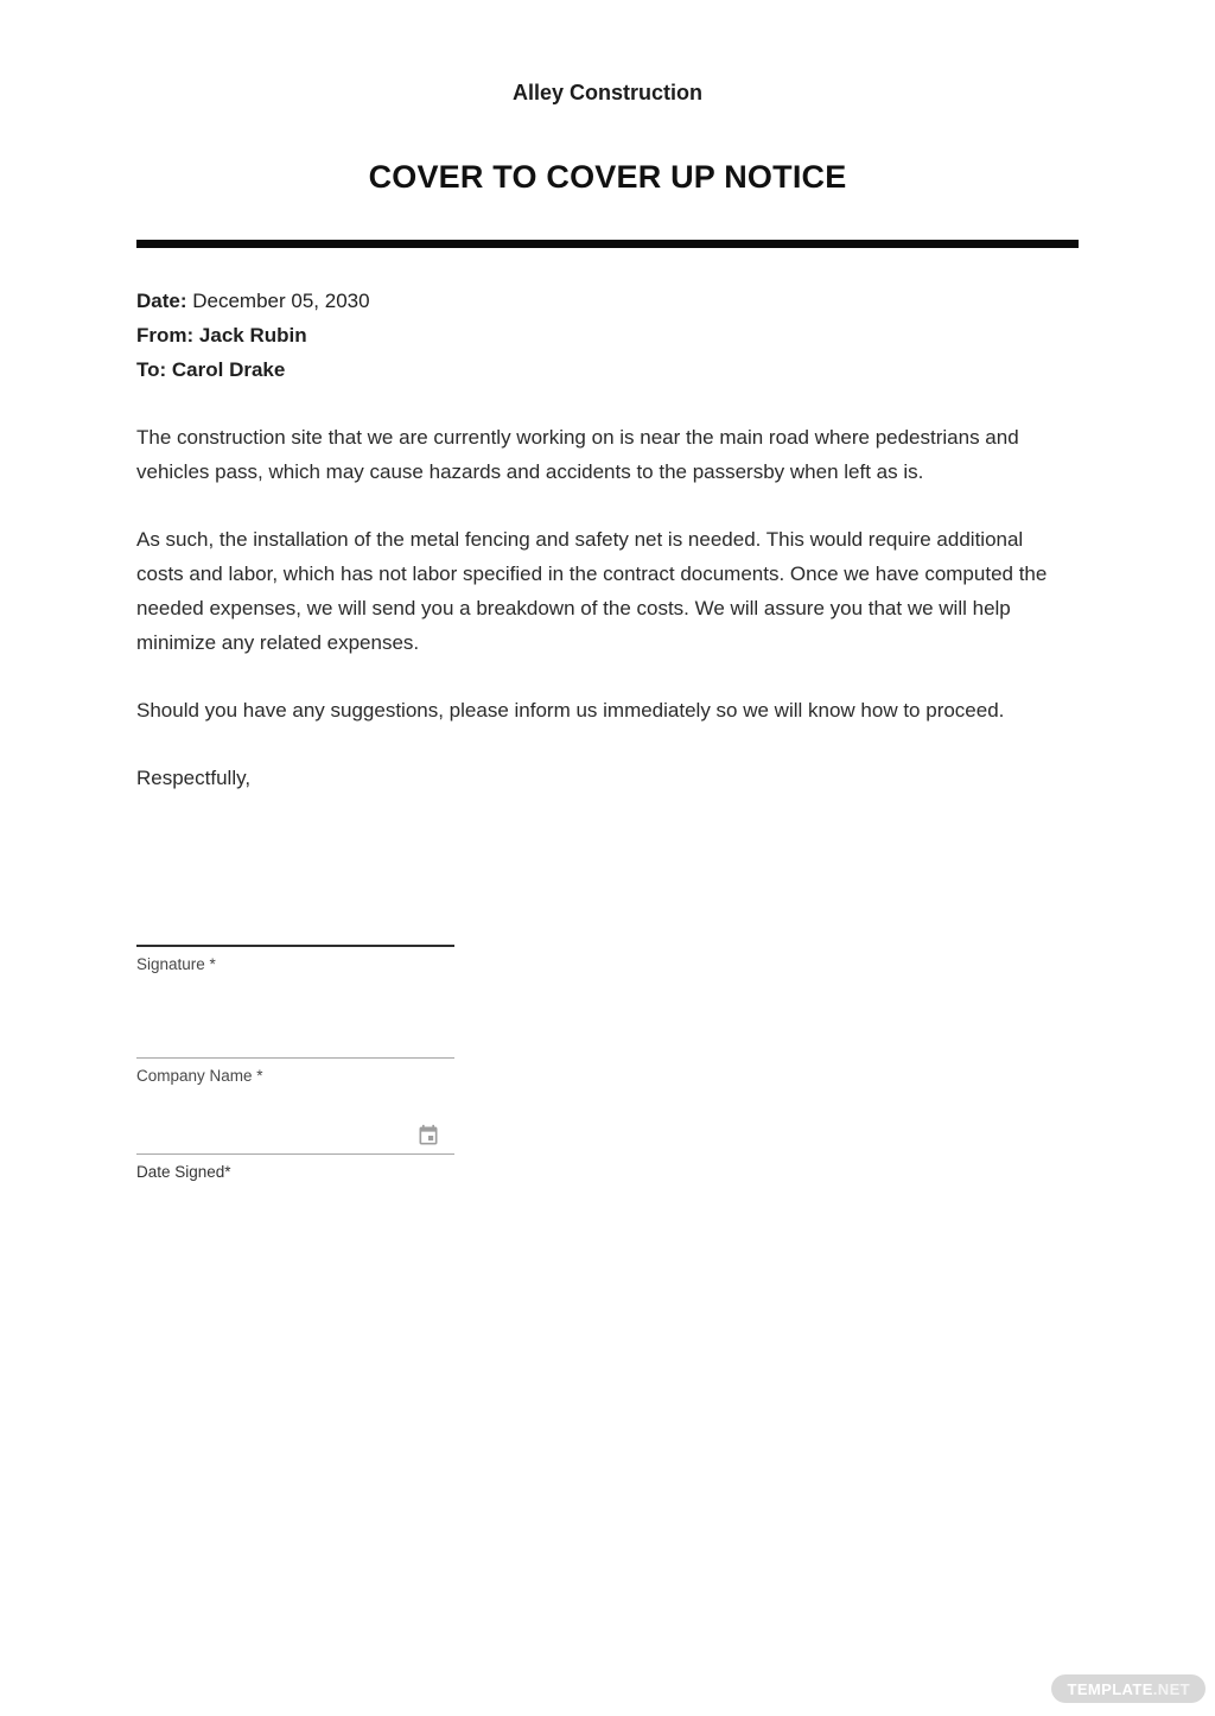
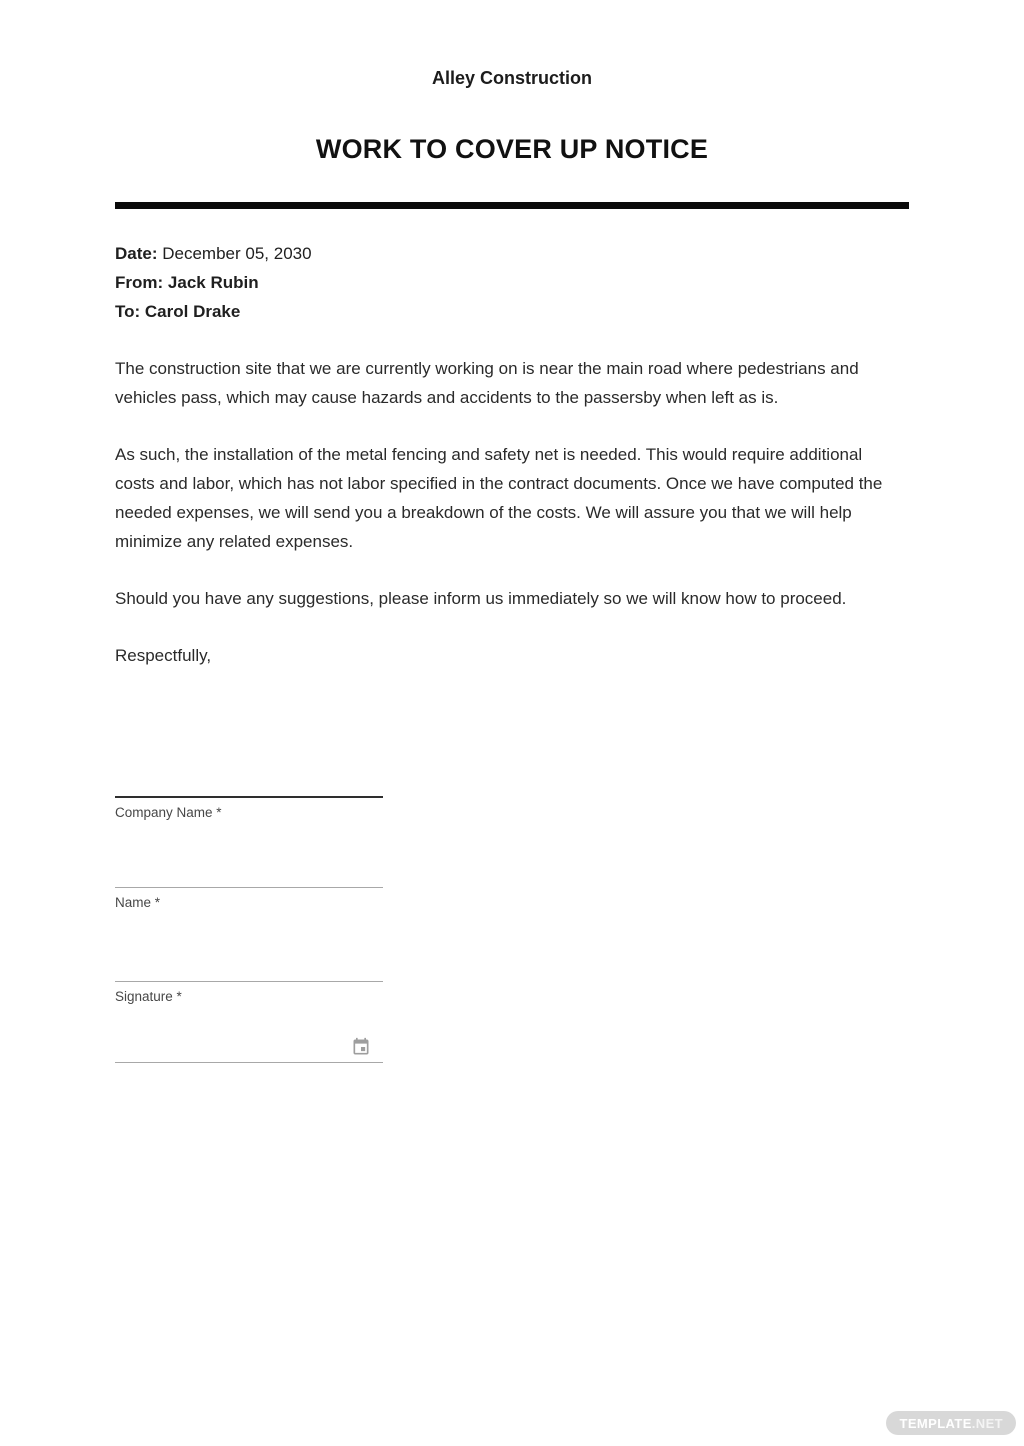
  Alley Construction
- COVER TO COVER UP NOTICE
+ WORK TO COVER UP NOTICE
  Date: December 05, 2030
  From: Jack Rubin
  To: Carol Drake
  The construction site that we are currently working on is near the main road where pedestrians and vehicles pass, which may cause hazards and accidents to the passersby when left as is.
  As such, the installation of the metal fencing and safety net is needed. This would require additional costs and labor, which has not labor specified in the contract documents. Once we have computed the needed expenses, we will send you a breakdown of the costs. We will assure you that we will help minimize any related expenses.
  Should you have any suggestions, please inform us immediately so we will know how to proceed.
  Respectfully,
- Signature *
+ Company Name *
+ Name *
- Company Name *
+ Signature *
- Date Signed*
  TEMPLATE
  .NET
